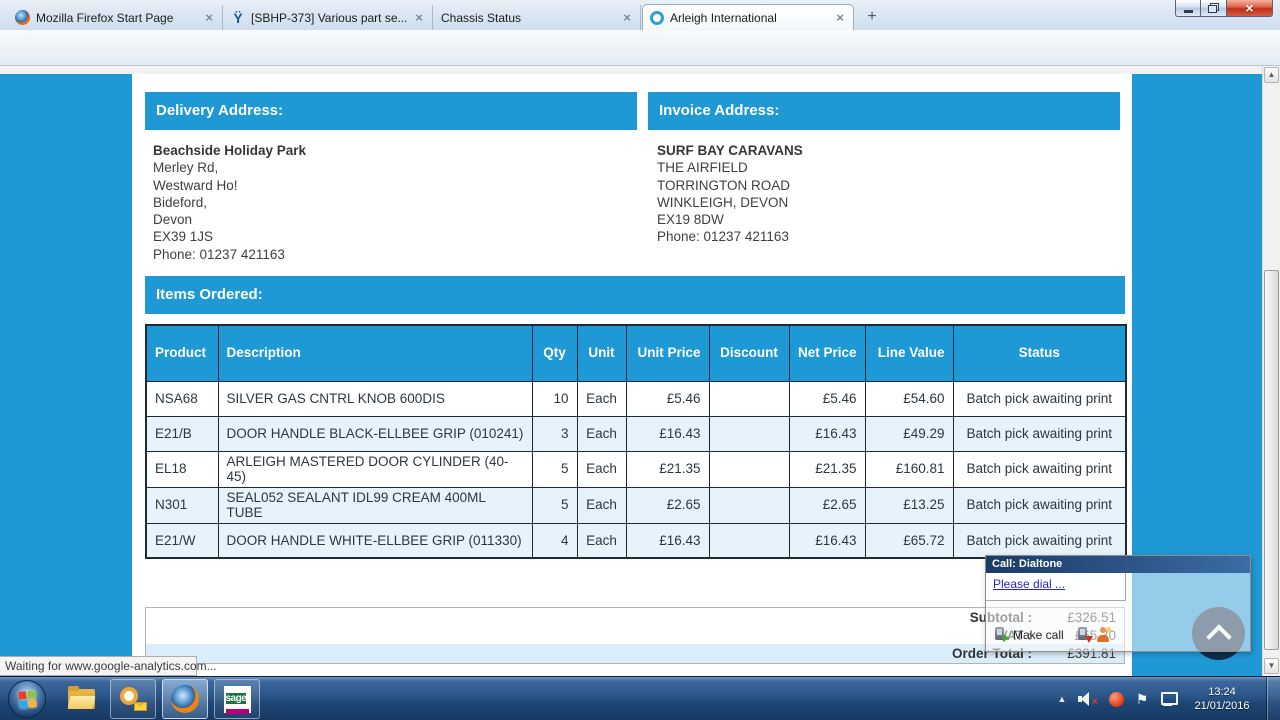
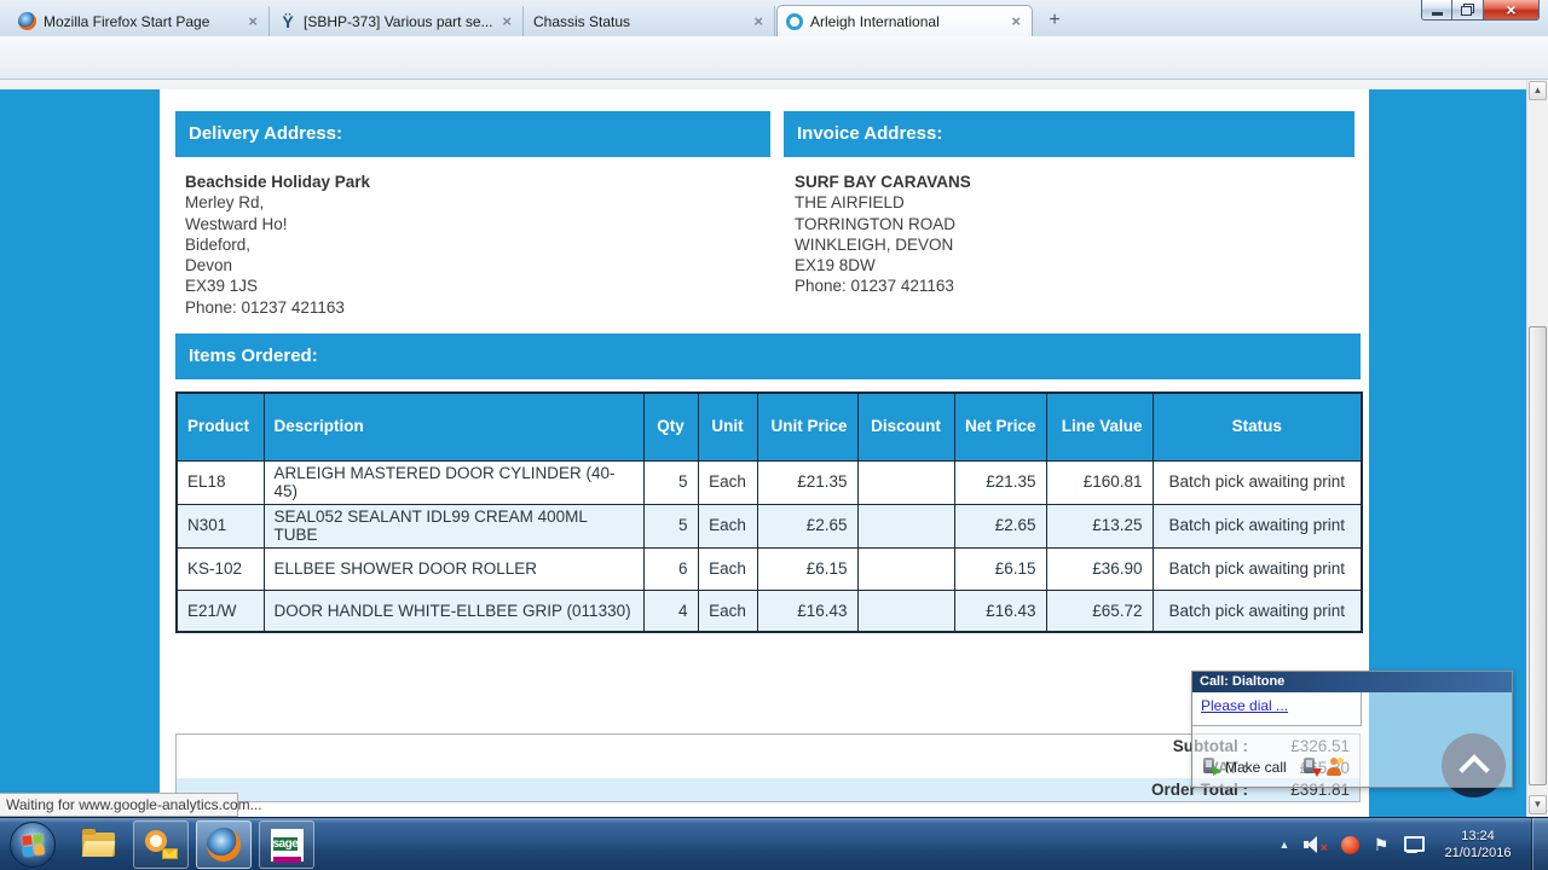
  Mozilla Firefox Start Page
  ×
  Ÿ
  [SBHP-373] Various part se...
  ×
  Chassis Status
  ×
  Arleigh International
  ×
  +
  ×
  Delivery Address:
  Invoice Address:
  Beachside Holiday Park
  Merley Rd,
  Westward Ho!
  Bideford,
  Devon
  EX39 1JS
  Phone: 01237 421163
  SURF BAY CARAVANS
  THE AIRFIELD
  TORRINGTON ROAD
  WINKLEIGH, DEVON
  EX19 8DW
  Phone: 01237 421163
  Items Ordered:
  Product	Description	Qty	Unit	Unit Price	Discount	Net Price	Line Value	Status
- NSA68	SILVER GAS CNTRL KNOB 600DIS	10	Each	£5.46		£5.46	£54.60	Batch pick awaiting print
- E21/B	DOOR HANDLE BLACK-ELLBEE GRIP (010241)	3	Each	£16.43		£16.43	£49.29	Batch pick awaiting print
  EL18	ARLEIGH MASTERED DOOR CYLINDER (40-45)	5	Each	£21.35		£21.35	£160.81	Batch pick awaiting print
  N301	SEAL052 SEALANT IDL99 CREAM 400ML TUBE	5	Each	£2.65		£2.65	£13.25	Batch pick awaiting print
+ KS-102	ELLBEE SHOWER DOOR ROLLER	6	Each	£6.15		£6.15	£36.90	Batch pick awaiting print
  E21/W	DOOR HANDLE WHITE-ELLBEE GRIP (011330)	4	Each	£16.43		£16.43	£65.72	Batch pick awaiting print
  Subtotal :
  £326.51
  AT :
  Order Total :
  £391.81
  ▲
  ▼
  Call: Dialtone
  Please dial ...
  Make call
  Waiting for www.google-analytics.com...
  sage
  ▲
  ×
  ⚑
  13:24
  21/01/2016
